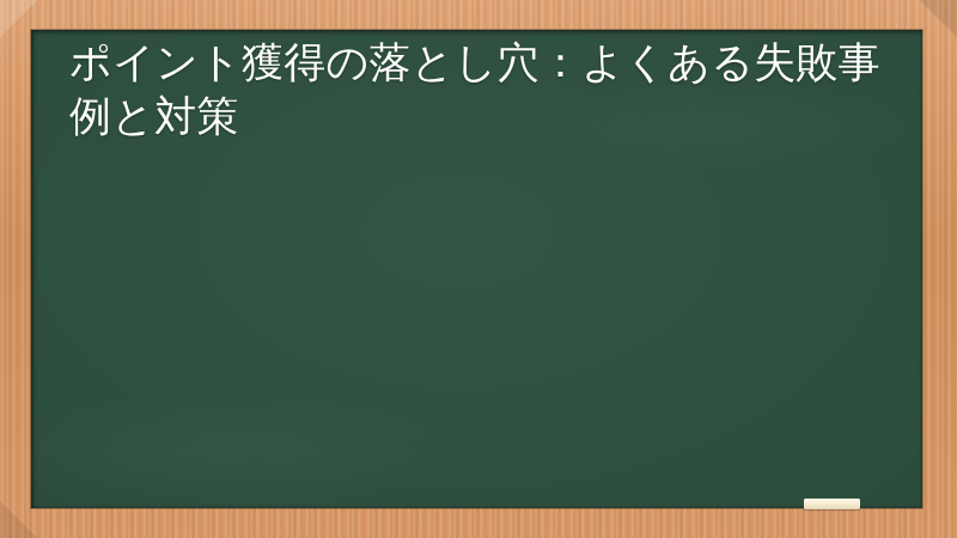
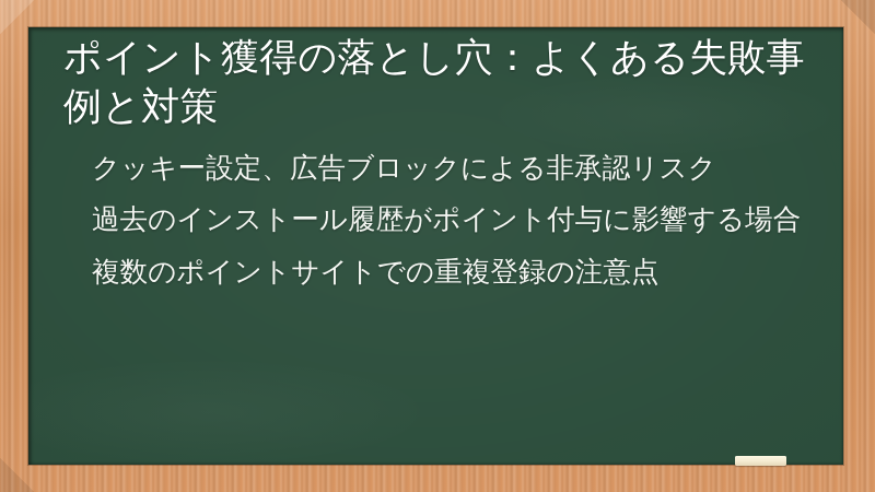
  ポイント獲得の落とし穴：よくある失敗事例と対策
+ クッキー設定、広告ブロックによる非承認リスク
+ 過去のインストール履歴がポイント付与に影響する場合
+ 複数のポイントサイトでの重複登録の注意点
